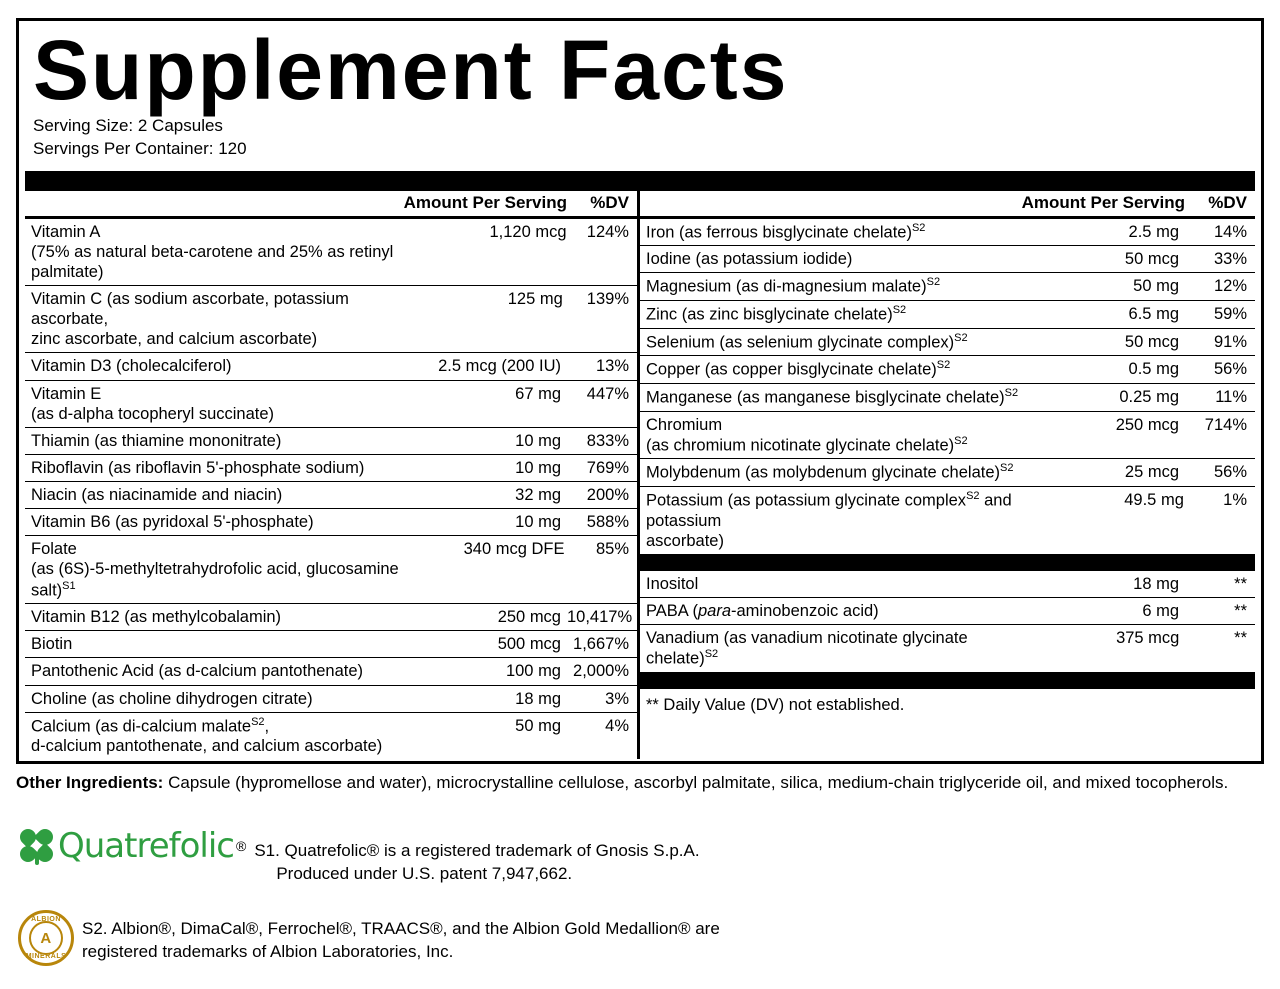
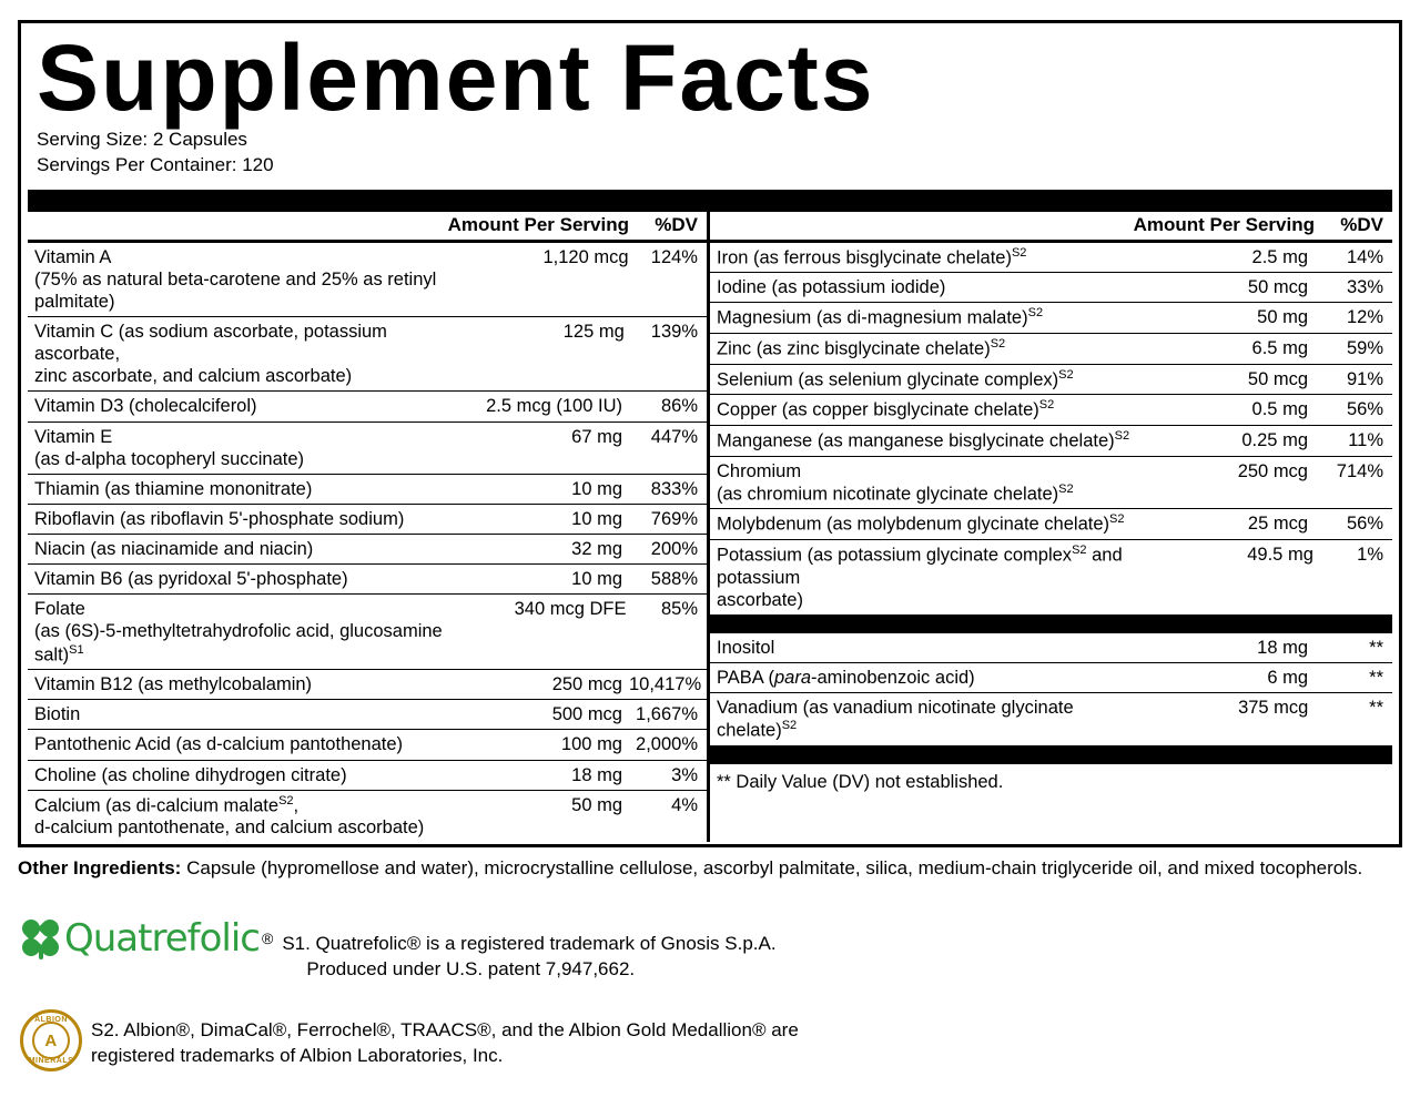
  Supplement Facts
  Serving Size: 2 Capsules
  Servings Per Container: 120
  Amount Per Serving
  %DV
  Vitamin A
  (75% as natural beta-carotene and 25% as retinyl palmitate)
  1,120 mcg
  124%
  Vitamin C (as sodium ascorbate, potassium ascorbate,
  zinc ascorbate, and calcium ascorbate)
  125 mg
  139%
  Vitamin D3 (cholecalciferol)
- 2.5 mcg (200 IU)
+ 2.5 mcg (100 IU)
- 13%
+ 86%
  Vitamin E
  (as d-alpha tocopheryl succinate)
  67 mg
  447%
  Thiamin (as thiamine mononitrate)
  10 mg
  833%
  Riboflavin (as riboflavin 5'-phosphate sodium)
  10 mg
  769%
  Niacin (as niacinamide and niacin)
  32 mg
  200%
  Vitamin B6 (as pyridoxal 5'-phosphate)
  10 mg
  588%
  Folate
  (as (6S)-5-methyltetrahydrofolic acid, glucosamine salt)S1
  340 mcg DFE
  85%
  Vitamin B12 (as methylcobalamin)
  250 mcg
  10,417%
  Biotin
  500 mcg
  1,667%
  Pantothenic Acid (as d-calcium pantothenate)
  100 mg
  2,000%
  Choline (as choline dihydrogen citrate)
  18 mg
  3%
  Calcium (as di-calcium malateS2,
  d-calcium pantothenate, and calcium ascorbate)
  50 mg
  4%
  Amount Per Serving
  %DV
  Iron (as ferrous bisglycinate chelate)S2
  2.5 mg
  14%
  Iodine (as potassium iodide)
  50 mcg
  33%
  Magnesium (as di-magnesium malate)S2
  50 mg
  12%
  Zinc (as zinc bisglycinate chelate)S2
  6.5 mg
  59%
  Selenium (as selenium glycinate complex)S2
  50 mcg
  91%
  Copper (as copper bisglycinate chelate)S2
  0.5 mg
  56%
  Manganese (as manganese bisglycinate chelate)S2
  0.25 mg
  11%
  Chromium
  (as chromium nicotinate glycinate chelate)S2
  250 mcg
  714%
  Molybdenum (as molybdenum glycinate chelate)S2
  25 mcg
  56%
  Potassium (as potassium glycinate complexS2 and potassium
  ascorbate)
  49.5 mg
  1%
  Inositol
  18 mg
  **
  PABA (para-aminobenzoic acid)
  6 mg
  **
  Vanadium (as vanadium nicotinate glycinate chelate)S2
  375 mcg
  **
  ** Daily Value (DV) not established.
  Other Ingredients: Capsule (hypromellose and water), microcrystalline cellulose, ascorbyl palmitate, silica, medium-chain triglyceride oil, and mixed tocopherols.
  Quatrefolic
  ®
  S1. Quatrefolic® is a registered trademark of Gnosis S.p.A.
  Produced under U.S. patent 7,947,662.
  A
  S2. Albion®, DimaCal®, Ferrochel®, TRAACS®, and the Albion Gold Medallion® are
  registered trademarks of Albion Laboratories, Inc.
